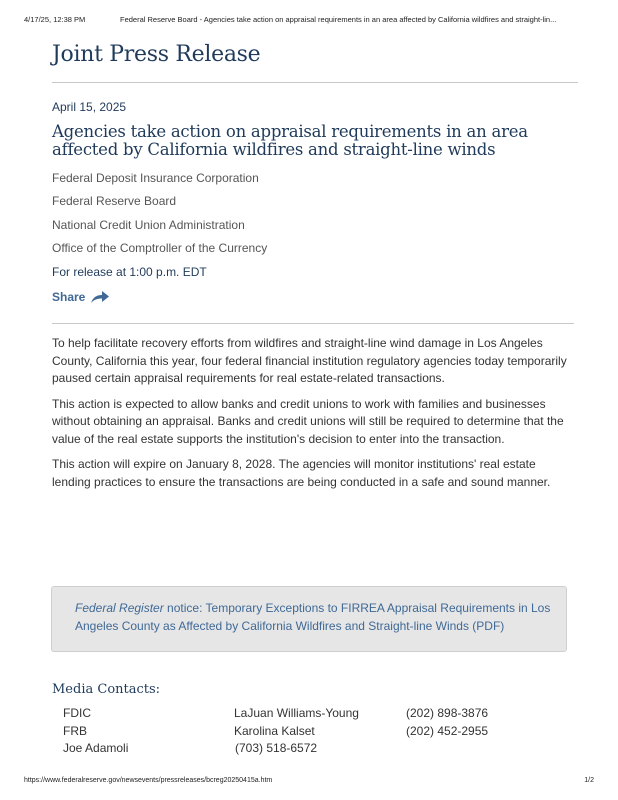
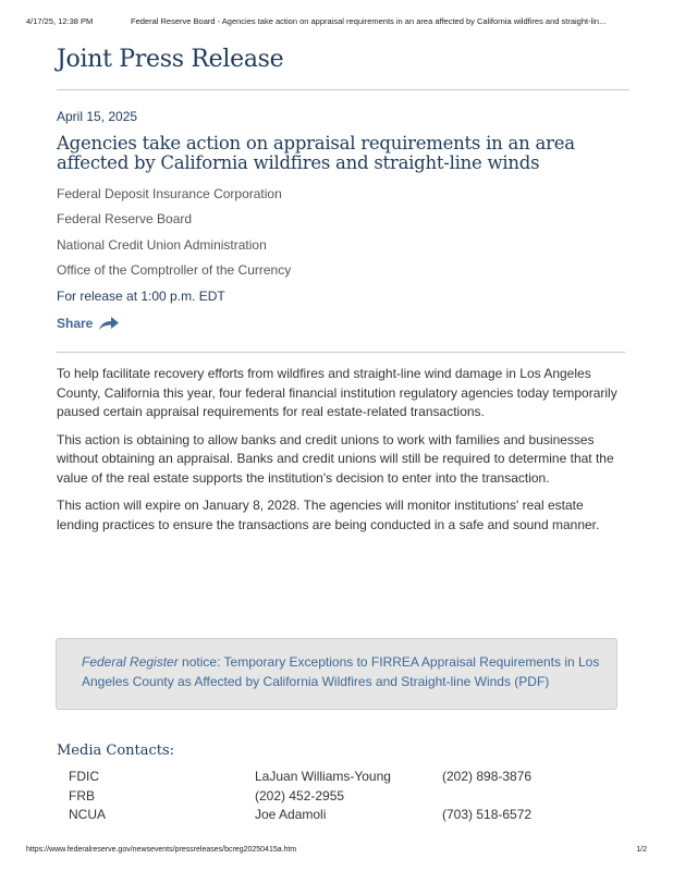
  4/17/25, 12:38 PM
  Federal Reserve Board - Agencies take action on appraisal requirements in an area affected by California wildfires and straight-lin...
  Joint Press Release
  April 15, 2025
  Agencies take action on appraisal requirements in an area affected by California wildfires and straight-line winds
  Federal Deposit Insurance Corporation
  Federal Reserve Board
  National Credit Union Administration
  Office of the Comptroller of the Currency
  For release at 1:00 p.m. EDT
  Share
  To help facilitate recovery efforts from wildfires and straight-line wind damage in Los Angeles County, California this year, four federal financial institution regulatory agencies today temporarily paused certain appraisal requirements for real estate-related transactions.
- This action is expected to allow banks and credit unions to work with families and businesses without obtaining an appraisal. Banks and credit unions will still be required to determine that the value of the real estate supports the institution's decision to enter into the transaction.
+ This action is obtaining to allow banks and credit unions to work with families and businesses without obtaining an appraisal. Banks and credit unions will still be required to determine that the value of the real estate supports the institution's decision to enter into the transaction.
  This action will expire on January 8, 2028. The agencies will monitor institutions' real estate lending practices to ensure the transactions are being conducted in a safe and sound manner.
  Federal Register notice: Temporary Exceptions to FIRREA Appraisal Requirements in Los Angeles County as Affected by California Wildfires and Straight-line Winds (PDF)
  Media Contacts:
  FDIC
  LaJuan Williams-Young
  (202) 898-3876
  FRB
- Karolina Kalset
  (202) 452-2955
+ NCUA
  Joe Adamoli
  (703) 518-6572
